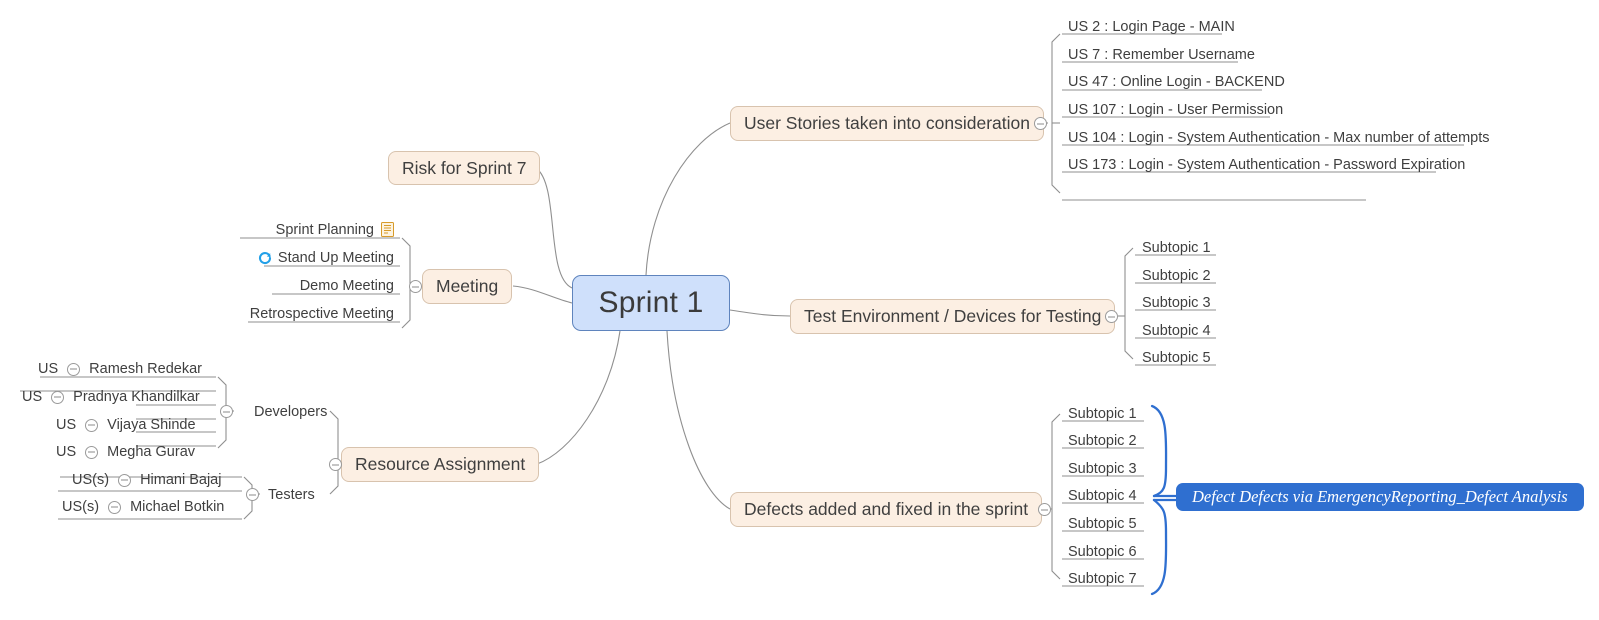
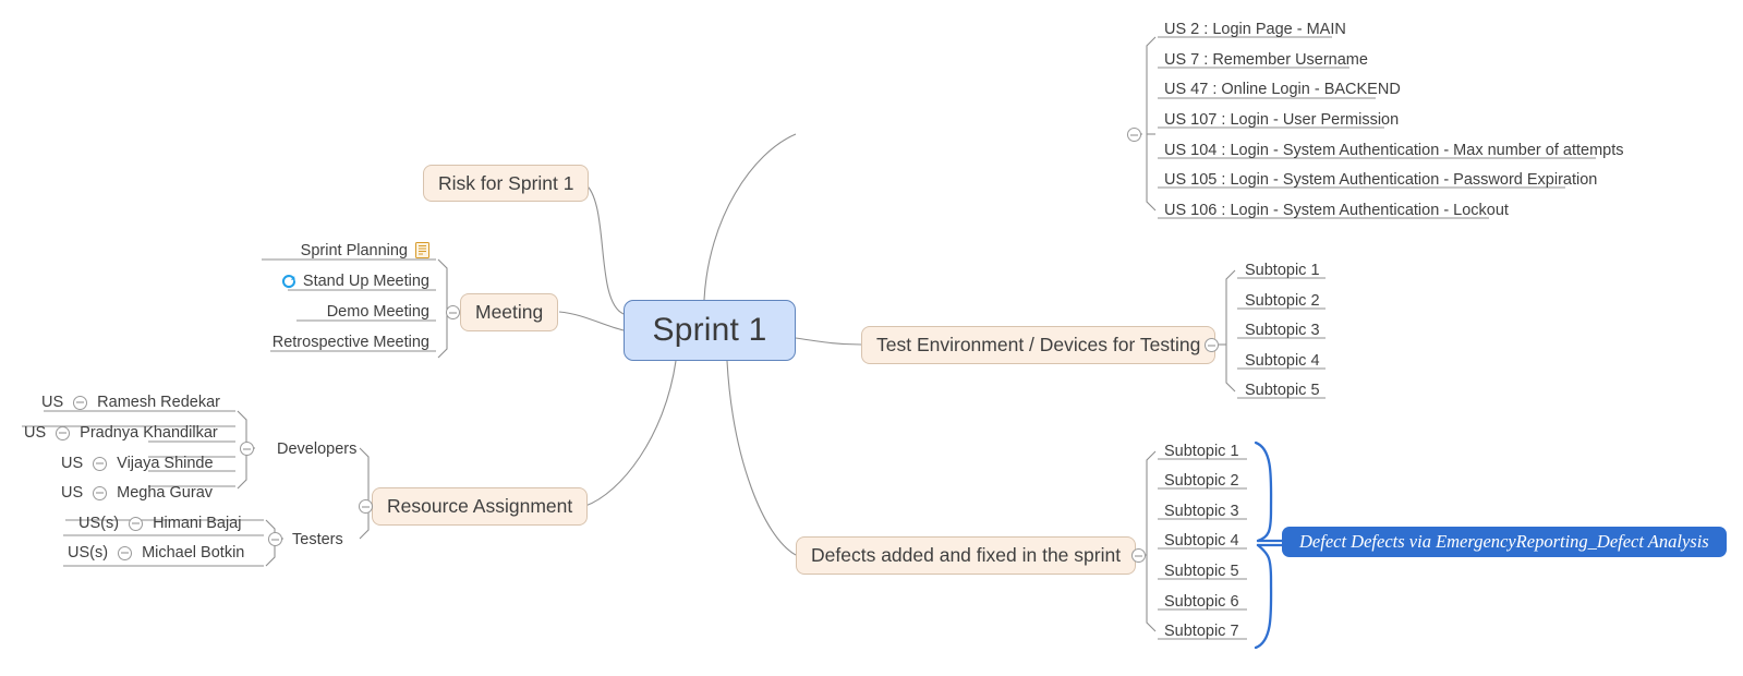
  Sprint 1
- Risk for Sprint 7
+ Risk for Sprint 1
- User Stories taken into consideration
  Test Environment / Devices for Testing
  Defects added and fixed in the sprint
  Meeting
  Resource Assignment
  US 2 : Login Page - MAIN
  US 7 : Remember Username
  US 47 : Online Login - BACKEND
  US 107 : Login - User Permission
  US 104 : Login - System Authentication - Max number of attempts
- US 173 : Login - System Authentication - Password Expiration
+ US 105 : Login - System Authentication - Password Expiration
+ US 106 : Login - System Authentication - Lockout
  Subtopic 1
  Subtopic 2
  Subtopic 3
  Subtopic 4
  Subtopic 5
  Subtopic 1
  Subtopic 2
  Subtopic 3
  Subtopic 4
  Subtopic 5
  Subtopic 6
  Subtopic 7
  Defect Defects via EmergencyReporting_Defect Analysis
  Sprint Planning
  Stand Up Meeting
  Demo Meeting
  Retrospective Meeting
  Developers
  Testers
  US
  Ramesh Redekar
  US
  Pradnya Khandilkar
  US
  Vijaya Shinde
  US
  Megha Gurav
  US(s)
  Himani Bajaj
  US(s)
  Michael Botkin
